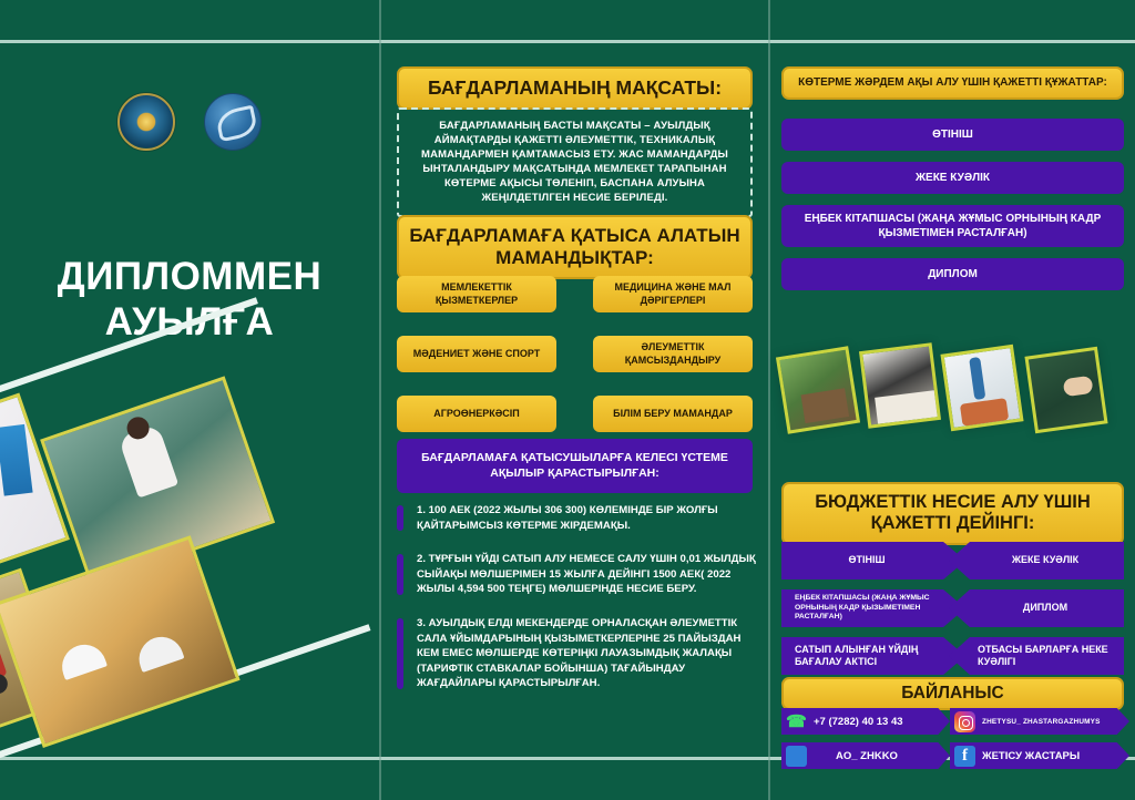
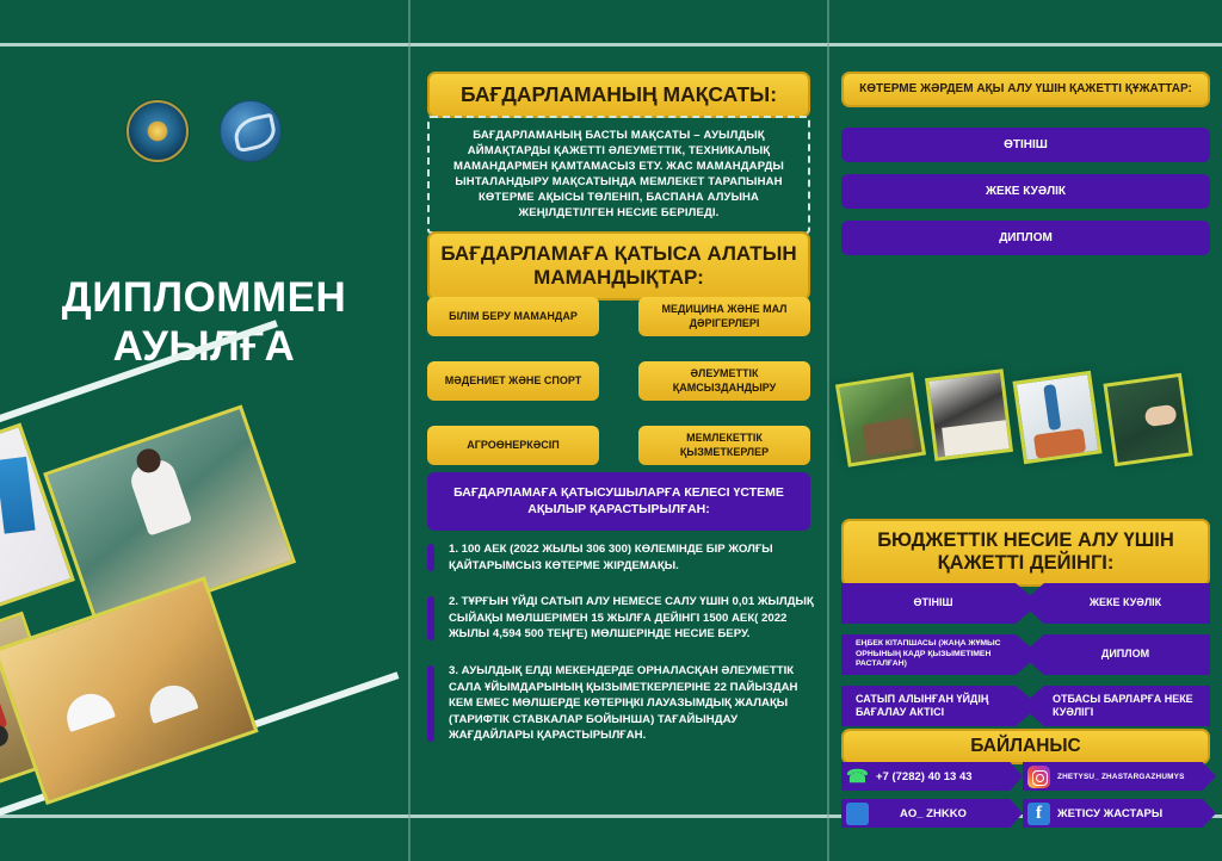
  ДИПЛОММЕН
  АУЫЛҒА
  БАҒДАРЛАМАНЫҢ МАҚСАТЫ:
  БАҒДАРЛАМАНЫҢ БАСТЫ МАҚСАТЫ – АУЫЛДЫҚ АЙМАҚТАРДЫ ҚАЖЕТТІ ӘЛЕУМЕТТІК, ТЕХНИКАЛЫҚ МАМАНДАРМЕН ҚАМТАМАСЫЗ ЕТУ. ЖАС МАМАНДАРДЫ ЫНТАЛАНДЫРУ МАҚСАТЫНДА МЕМЛЕКЕТ ТАРАПЫНАН КӨТЕРМЕ АҚЫСЫ ТӨЛЕНІП, БАСПАНА АЛУЫНА ЖЕҢІЛДЕТІЛГЕН НЕСИЕ БЕРІЛЕДІ.
  БАҒДАРЛАМАҒА ҚАТЫСА АЛАТЫН МАМАНДЫҚТАР:
- МЕМЛЕКЕТТІК ҚЫЗМЕТКЕРЛЕР
+ БІЛІМ БЕРУ МАМАНДАР
  МЕДИЦИНА ЖӘНЕ МАЛ ДӘРІГЕРЛЕРІ
  МӘДЕНИЕТ ЖӘНЕ СПОРТ
  ӘЛЕУМЕТТІК ҚАМСЫЗДАНДЫРУ
  АГРОӨНЕРКӘСІП
- БІЛІМ БЕРУ МАМАНДАР
+ МЕМЛЕКЕТТІК ҚЫЗМЕТКЕРЛЕР
  БАҒДАРЛАМАҒА ҚАТЫСУШЫЛАРҒА КЕЛЕСІ ҮСТЕМЕ АҚЫЛЫР ҚАРАСТЫРЫЛҒАН:
  1. 100 АЕК (2022 ЖЫЛЫ 306 300) КӨЛЕМІНДЕ БІР ЖОЛҒЫ ҚАЙТАРЫМСЫЗ КӨТЕРМЕ ЖІРДЕМАҚЫ.
  2. ТҰРҒЫН ҮЙДІ САТЫП АЛУ НЕМЕСЕ САЛУ ҮШІН 0,01 ЖЫЛДЫҚ СЫЙАҚЫ МӨЛШЕРІМЕН 15 ЖЫЛҒА ДЕЙІНГІ 1500 АЕК( 2022 ЖЫЛЫ 4,594 500 ТЕҢГЕ) МӨЛШЕРІНДЕ НЕСИЕ БЕРУ.
- 3. АУЫЛДЫҚ ЕЛДІ МЕКЕНДЕРДЕ ОРНАЛАСҚАН ӘЛЕУМЕТТІК САЛА ҰЙЫМДАРЫНЫҢ ҚЫЗЫМЕТКЕРЛЕРІНЕ 25 ПАЙЫЗДАН КЕМ ЕМЕС МӨЛШЕРДЕ КӨТЕРІҢКІ ЛАУАЗЫМДЫҚ ЖАЛАҚЫ (ТАРИФТІК СТАВКАЛАР БОЙЫНША) ТАҒАЙЫНДАУ ЖАҒДАЙЛАРЫ ҚАРАСТЫРЫЛҒАН.
+ 3. АУЫЛДЫҚ ЕЛДІ МЕКЕНДЕРДЕ ОРНАЛАСҚАН ӘЛЕУМЕТТІК САЛА ҰЙЫМДАРЫНЫҢ ҚЫЗЫМЕТКЕРЛЕРІНЕ 22 ПАЙЫЗДАН КЕМ ЕМЕС МӨЛШЕРДЕ КӨТЕРІҢКІ ЛАУАЗЫМДЫҚ ЖАЛАҚЫ (ТАРИФТІК СТАВКАЛАР БОЙЫНША) ТАҒАЙЫНДАУ ЖАҒДАЙЛАРЫ ҚАРАСТЫРЫЛҒАН.
  КӨТЕРМЕ ЖӘРДЕМ АҚЫ АЛУ ҮШІН ҚАЖЕТТІ ҚҰЖАТТАР:
  ӨТІНІШ
  ЖЕКЕ КУӘЛІК
- ЕҢБЕК КІТАПШАСЫ (ЖАҢА ЖҰМЫС ОРНЫНЫҢ КАДР ҚЫЗМЕТІМЕН РАСТАЛҒАН)
  ДИПЛОМ
  БЮДЖЕТТІК НЕСИЕ АЛУ ҮШІН ҚАЖЕТТІ ДЕЙІНГІ:
  ӨТІНІШ
  ЖЕКЕ КУӘЛІК
  ДИПЛОМ
  САТЫП АЛЫНҒАН ҮЙДІҢ БАҒАЛАУ АКТІСІ
  ОТБАСЫ БАРЛАРҒА НЕКЕ КУӘЛІГІ
  БАЙЛАНЫС
  ☎
  +7 (7282) 40 13 43
  AO_ ZHKKO
  f
  ЖЕТІСУ ЖАСТАРЫ
